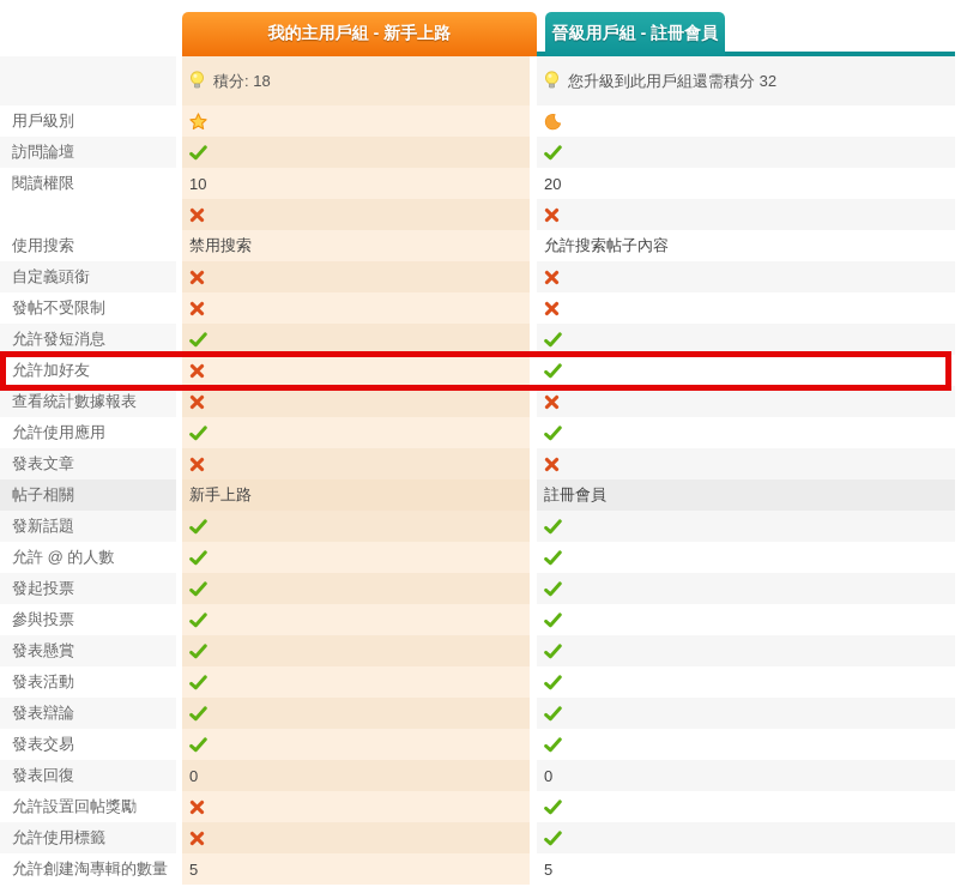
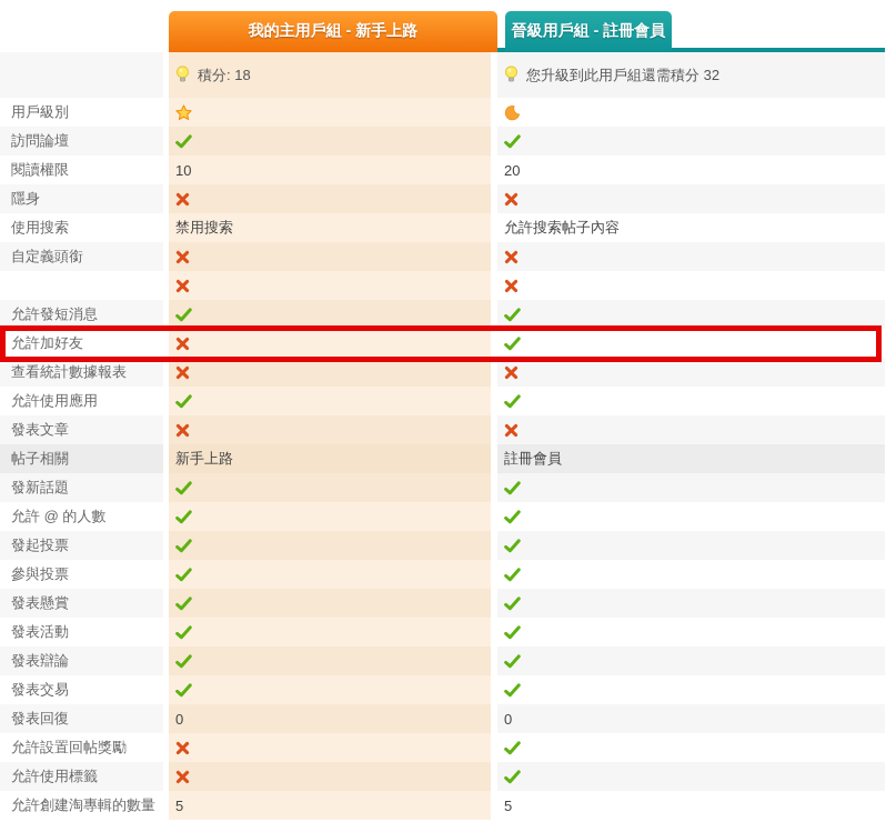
  我的主用戶組 - 新手上路
  晉級用戶組 - 註冊會員
  積分: 18
  您升級到此用戶組還需積分 32
  用戶級別
  訪問論壇
  閱讀權限
  10
  20
+ 隱身
  使用搜索
  禁用搜索
  允許搜索帖子內容
  自定義頭銜
- 發帖不受限制
  允許發短消息
  允許加好友
  查看統計數據報表
  允許使用應用
  發表文章
  帖子相關
  新手上路
  註冊會員
  發新話題
  允許 @ 的人數
  發起投票
  參與投票
  發表懸賞
  發表活動
  發表辯論
  發表交易
  發表回復
  0
  0
  允許設置回帖獎勵
  允許使用標籤
  允許創建淘專輯的數量
  5
  5
